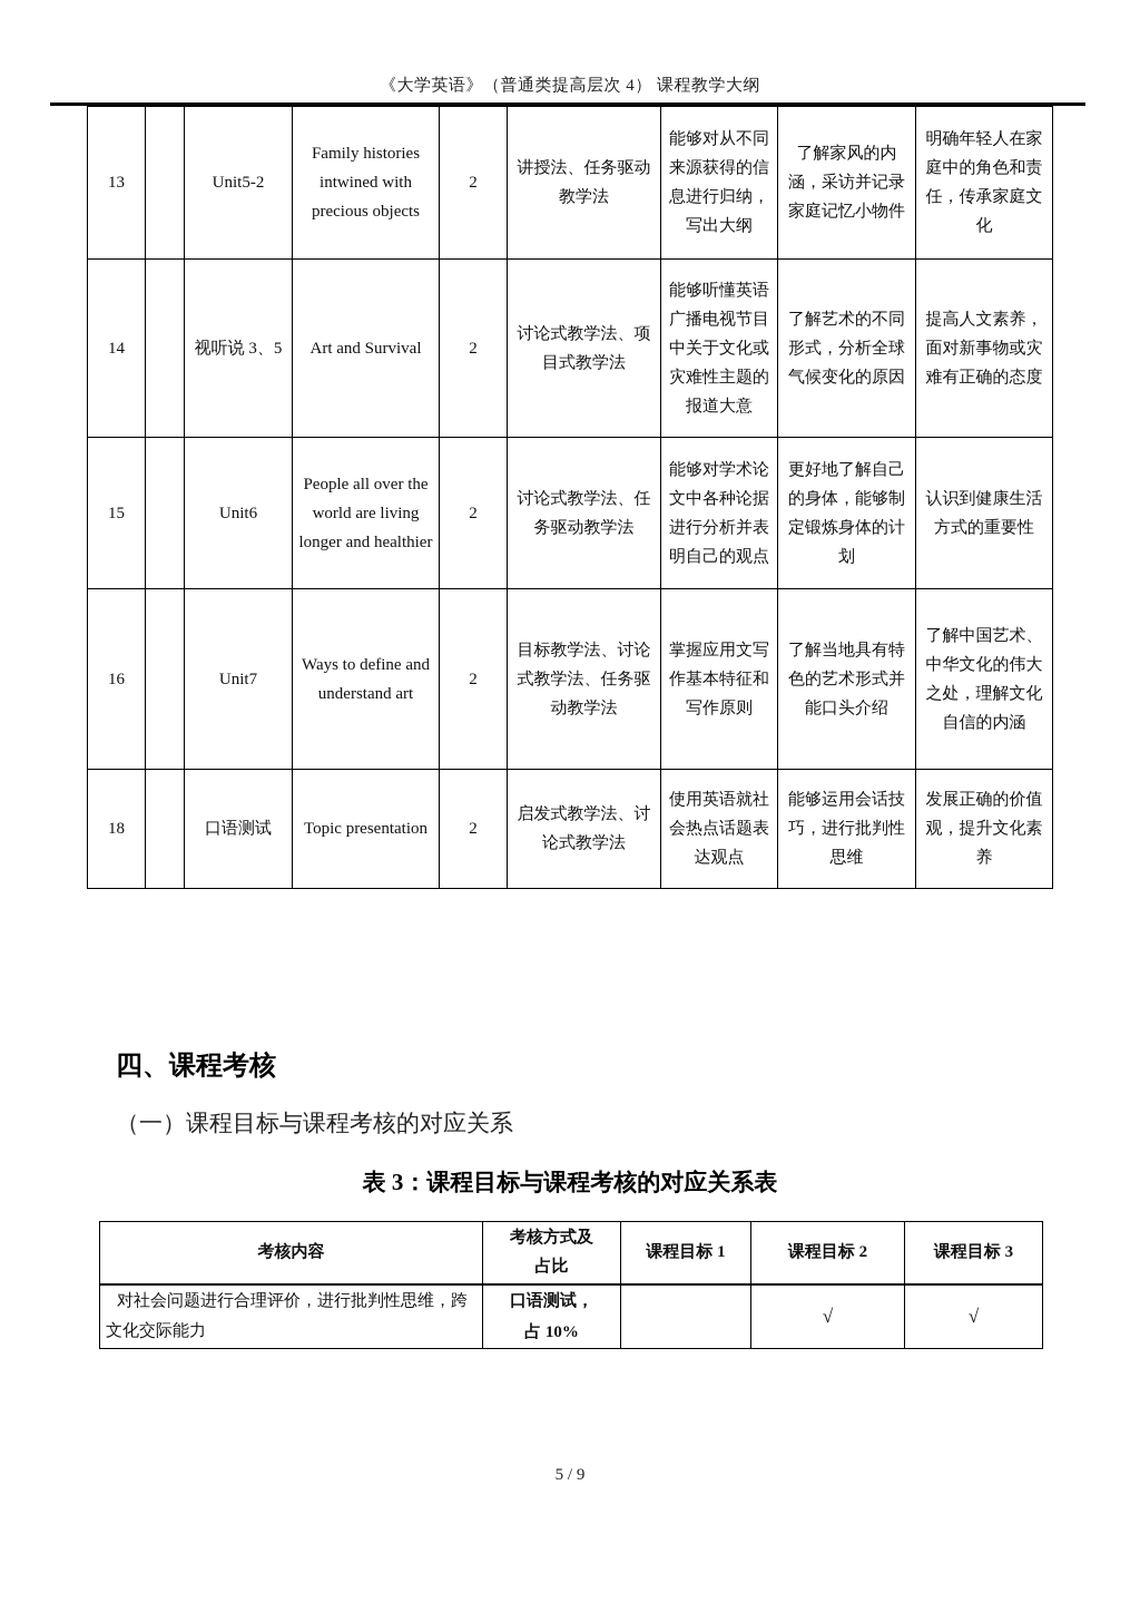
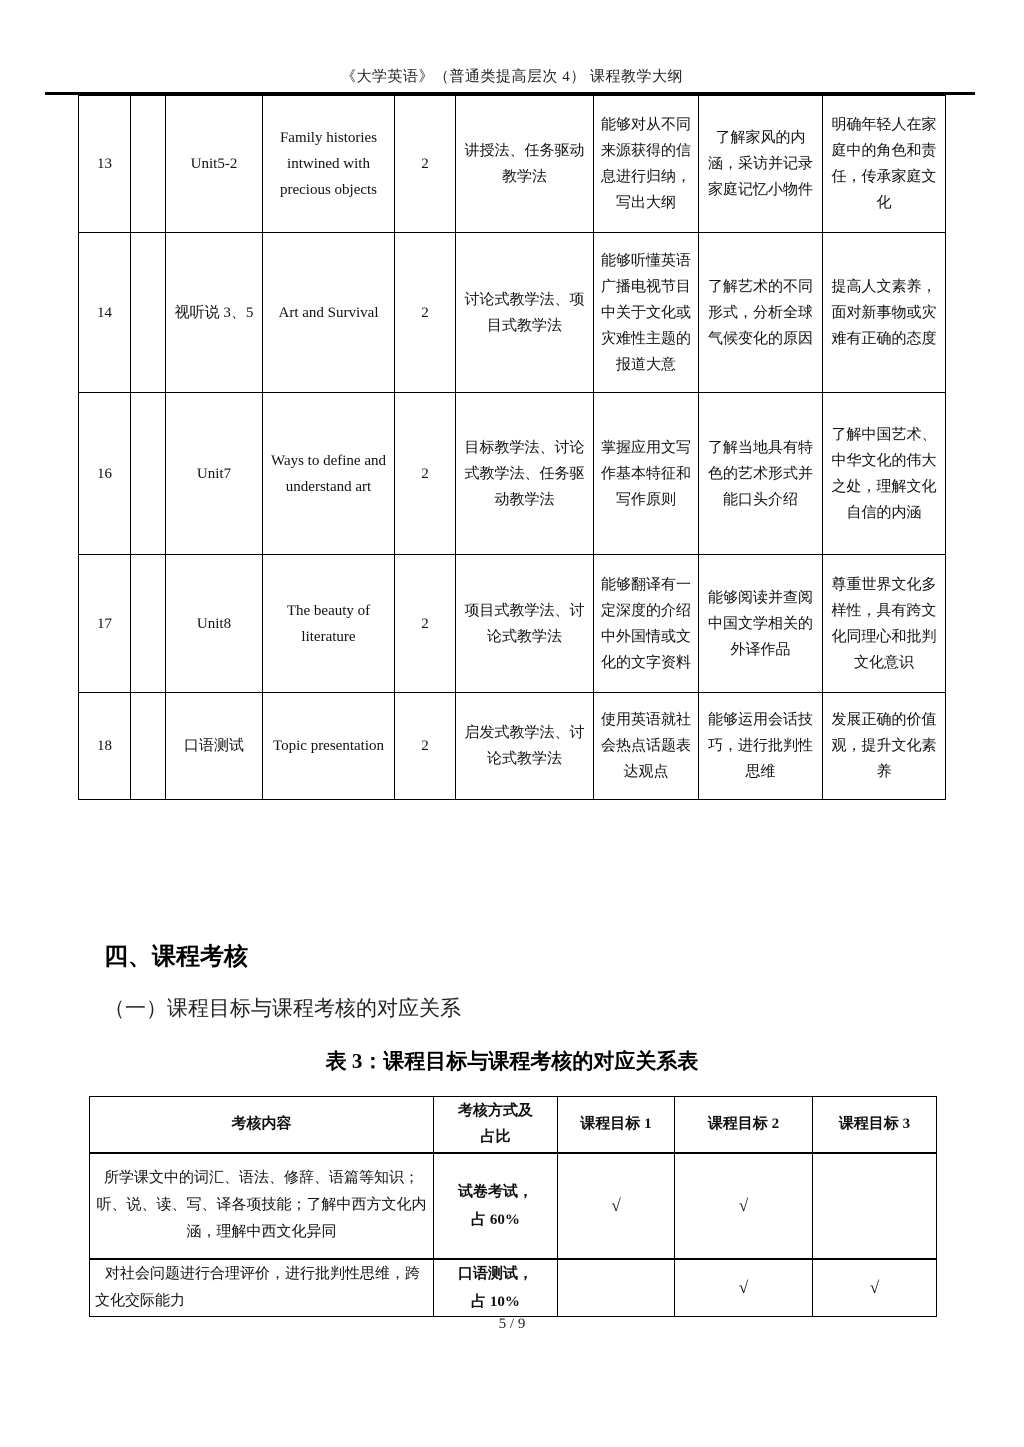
  《大学英语》（普通类提高层次 4） 课程教学大纲
  13		Unit5-2	Family histories intwined with precious objects	2	讲授法、任务驱动教学法	能够对从不同来源获得的信息进行归纳，写出大纲	了解家风的内涵，采访并记录家庭记忆小物件	明确年轻人在家庭中的角色和责任，传承家庭文化
  14		视听说 3、5	Art and Survival	2	讨论式教学法、项目式教学法	能够听懂英语广播电视节目中关于文化或灾难性主题的报道大意	了解艺术的不同形式，分析全球气候变化的原因	提高人文素养，面对新事物或灾难有正确的态度
- 15		Unit6	People all over the world are living longer and healthier	2	讨论式教学法、任务驱动教学法	能够对学术论文中各种论据进行分析并表明自己的观点	更好地了解自己的身体，能够制定锻炼身体的计划	认识到健康生活方式的重要性
  16		Unit7	Ways to define and understand art	2	目标教学法、讨论式教学法、任务驱动教学法	掌握应用文写作基本特征和写作原则	了解当地具有特色的艺术形式并能口头介绍	了解中国艺术、中华文化的伟大之处，理解文化自信的内涵
+ 17		Unit8	The beauty of literature	2	项目式教学法、讨论式教学法	能够翻译有一定深度的介绍中外国情或文化的文字资料	能够阅读并查阅中国文学相关的外译作品	尊重世界文化多样性，具有跨文化同理心和批判文化意识
  18		口语测试	Topic presentation	2	启发式教学法、讨论式教学法	使用英语就社会热点话题表达观点	能够运用会话技巧，进行批判性思维	发展正确的价值观，提升文化素养
  四、课程考核
  （一）课程目标与课程考核的对应关系
  表 3：课程目标与课程考核的对应关系表
  考核内容	考核方式及 占比	课程目标 1	课程目标 2	课程目标 3
+ 所学课文中的词汇、语法、修辞、语篇等知识；听、说、读、写、译各项技能；了解中西方文化内涵，理解中西文化异同	试卷考试， 占 60%	√	√
  对社会问题进行合理评价，进行批判性思维，跨文化交际能力	口语测试， 占 10%		√	√
  5 / 9
